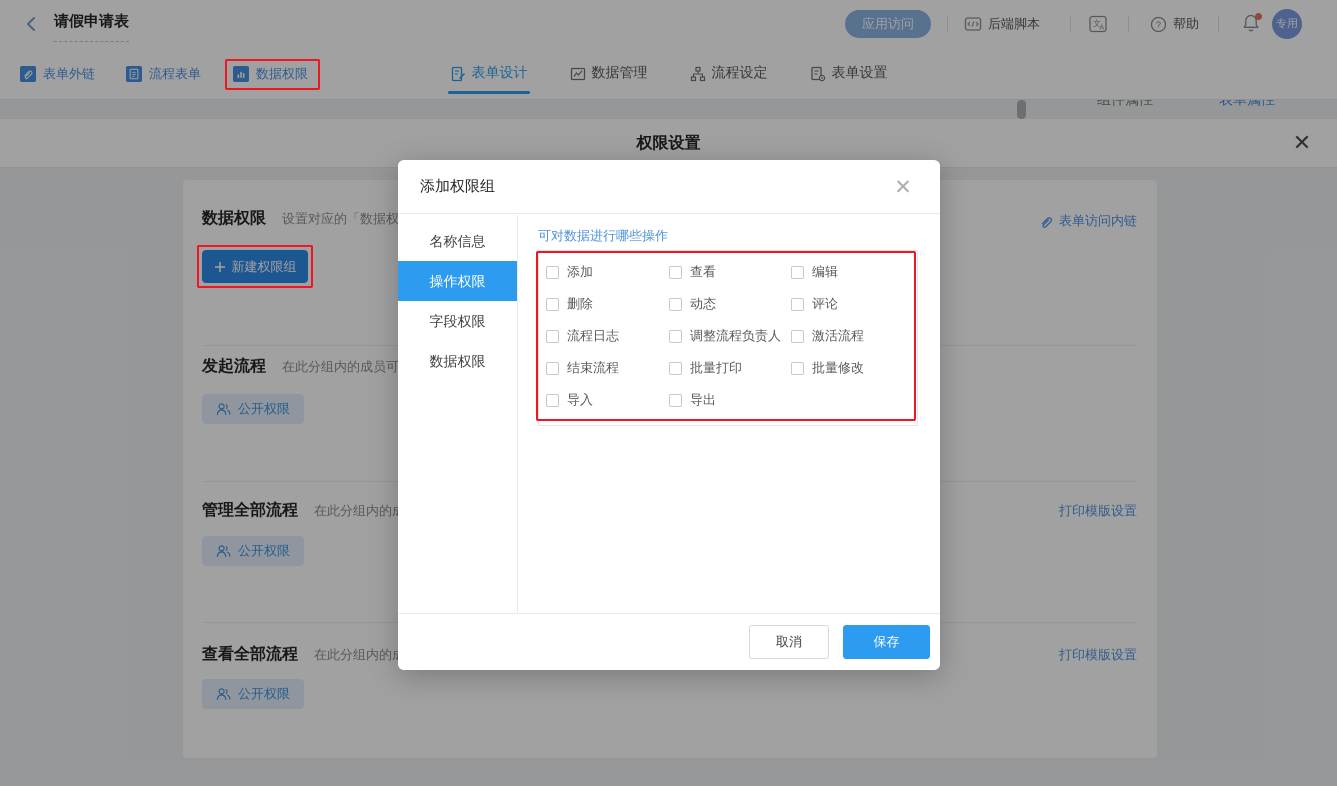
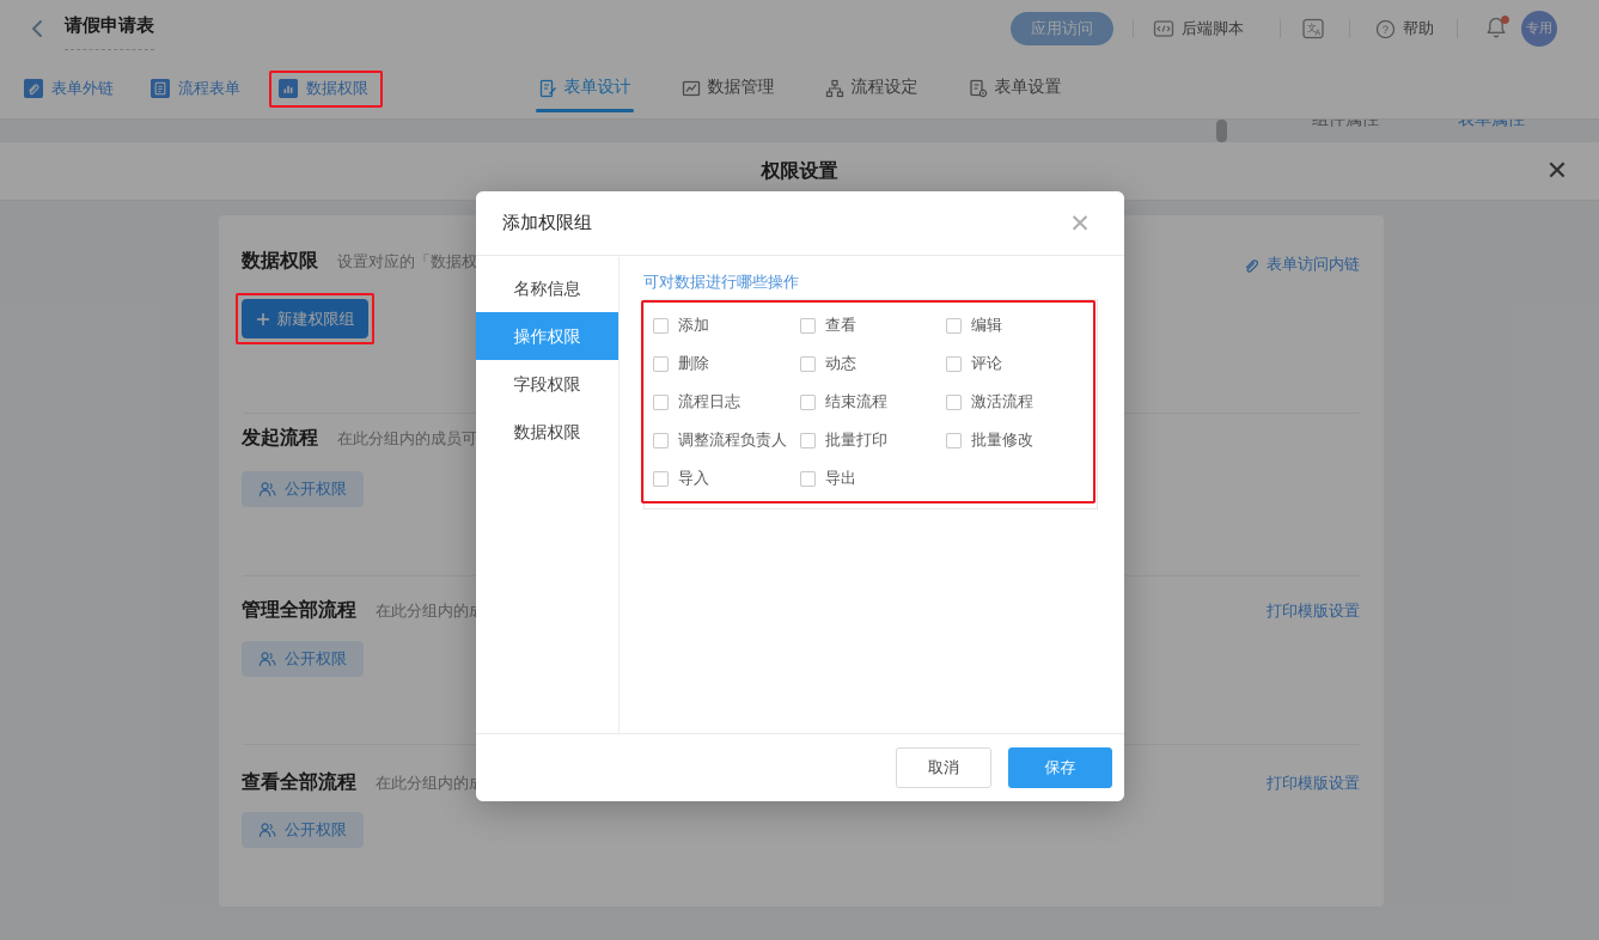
  请假申请表
  应用访问
  后端脚本
  文
  ?
  帮助
  专用
  表单外链
  流程表单
  数据权限
  表单设计
  数据管理
  流程设定
  表单设置
  权限设置
  ✕
  数据权限
  设置对应的「数据权
  表单访问内链
  新建权限组
  发起流程
  在此分组内的成员可
  公开权限
  管理全部流程
  在此分组内的
  打印模版设置
  公开权限
  查看全部流程
  在此分组内的
  打印模版设置
  公开权限
  添加权限组
  ✕
  名称信息
  操作权限
  字段权限
  数据权限
  可对数据进行哪些操作
  添加
  查看
  编辑
  删除
  动态
  评论
  流程日志
- 调整流程负责人
+ 结束流程
  激活流程
- 结束流程
+ 调整流程负责人
  批量打印
  批量修改
  导入
  导出
  取消
  保存
